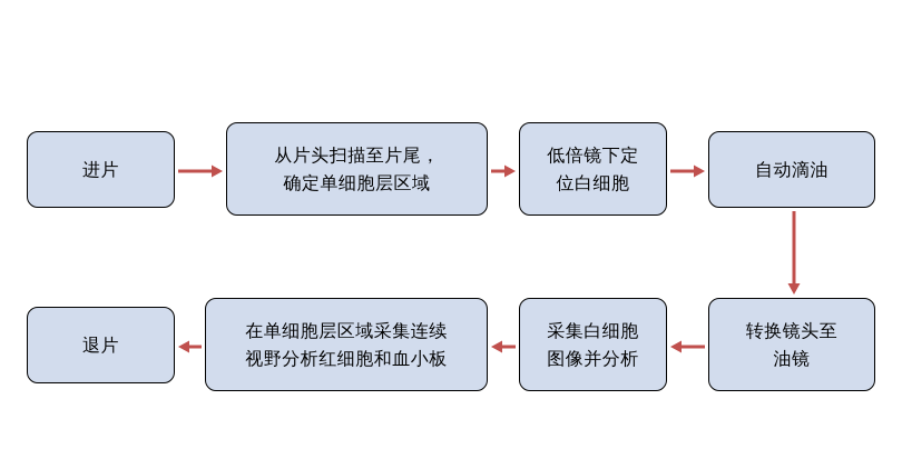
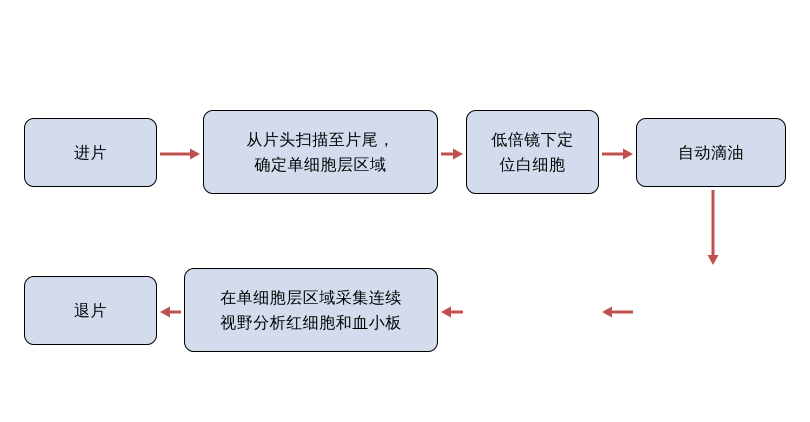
  进片
  从片头扫描至片尾，
  确定单细胞层区域
  低倍镜下定
  位白细胞
  自动滴油
- 转换镜头至
- 油镜
- 采集白细胞
- 图像并分析
  在单细胞层区域采集连续
  视野分析红细胞和血小板
  退片
